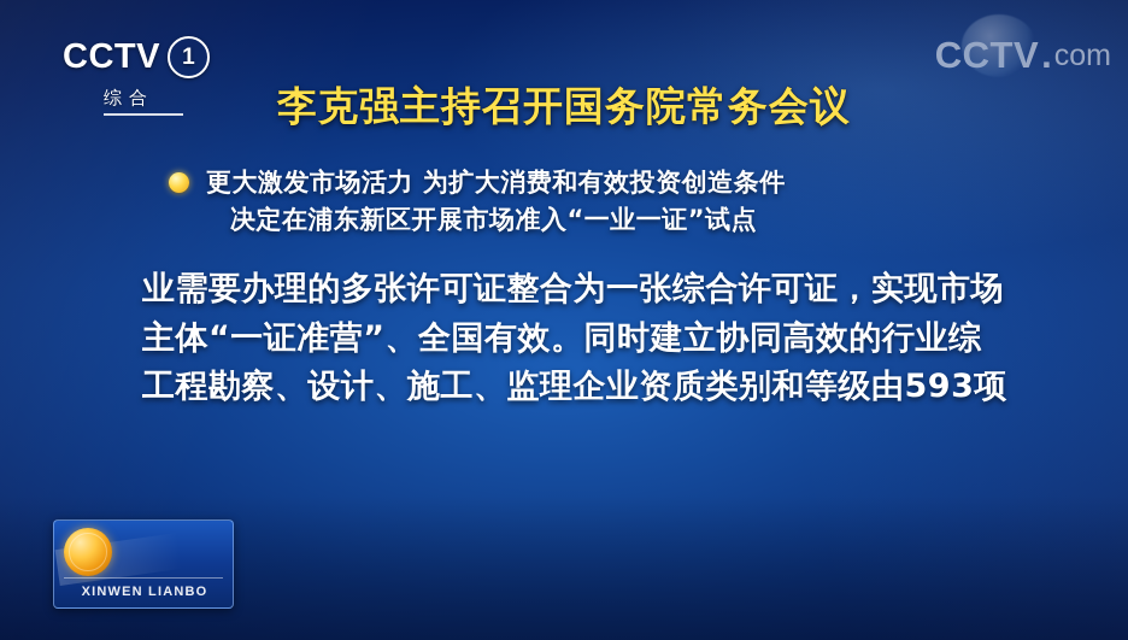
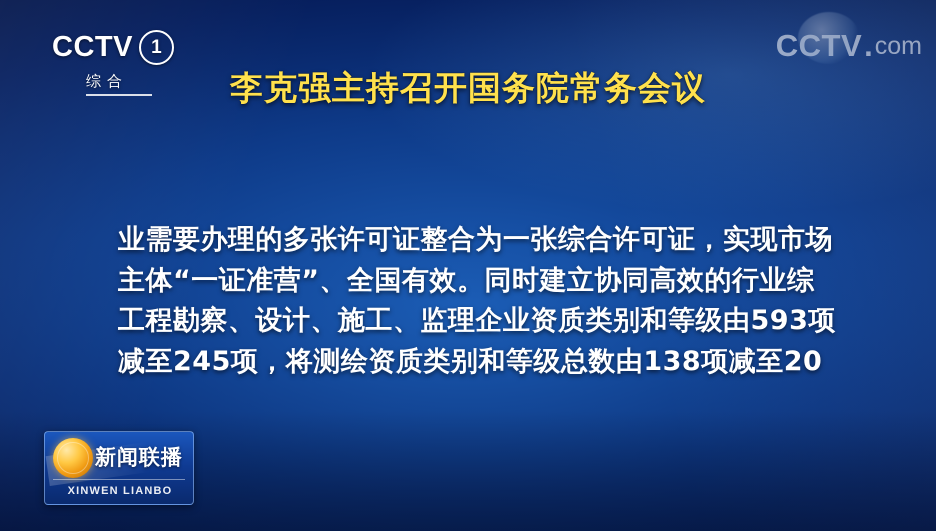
  CCTV
  1
  综合
  CCTV
  .
  com
  李克强主持召开国务院常务会议
- 更大激发市场活力 为扩大消费和有效投资创造条件
- 决定在浦东新区开展市场准入“一业一证”试点
  业需要办理的多张许可证整合为一张综合许可证，实现市场
  主体“一证准营”、全国有效。同时建立协同高效的行业综
  工程勘察、设计、施工、监理企业资质类别和等级由593项
+ 减至245项，将测绘资质类别和等级总数由138项减至20
+ 新闻联播
  XINWEN LIANBO
